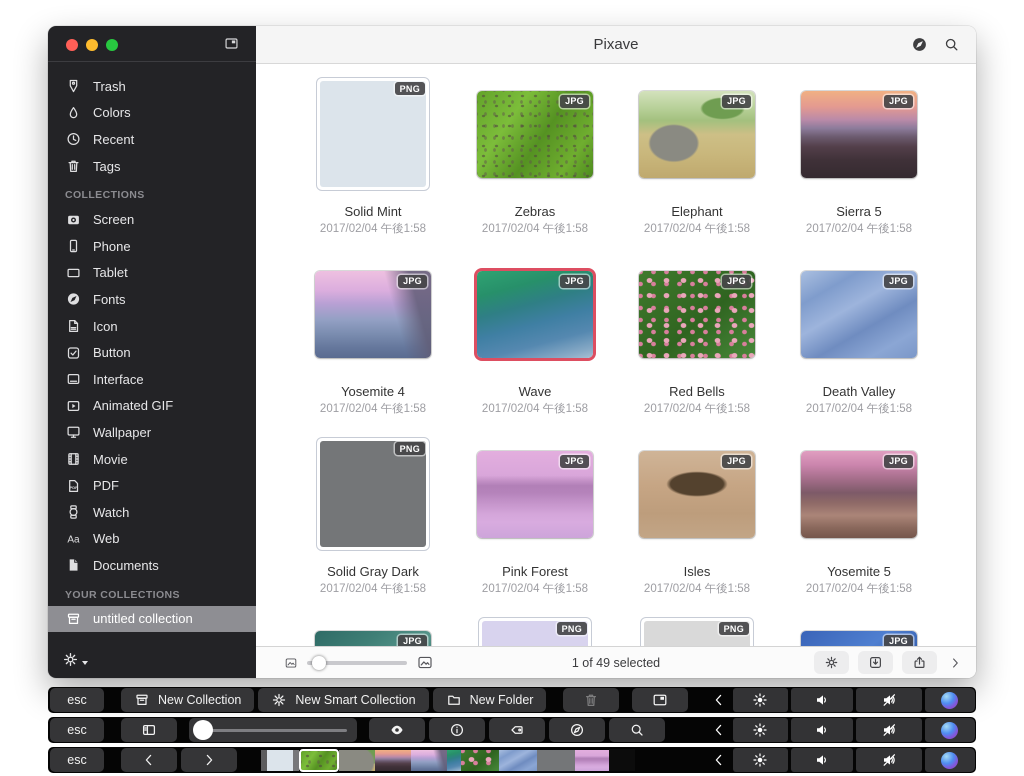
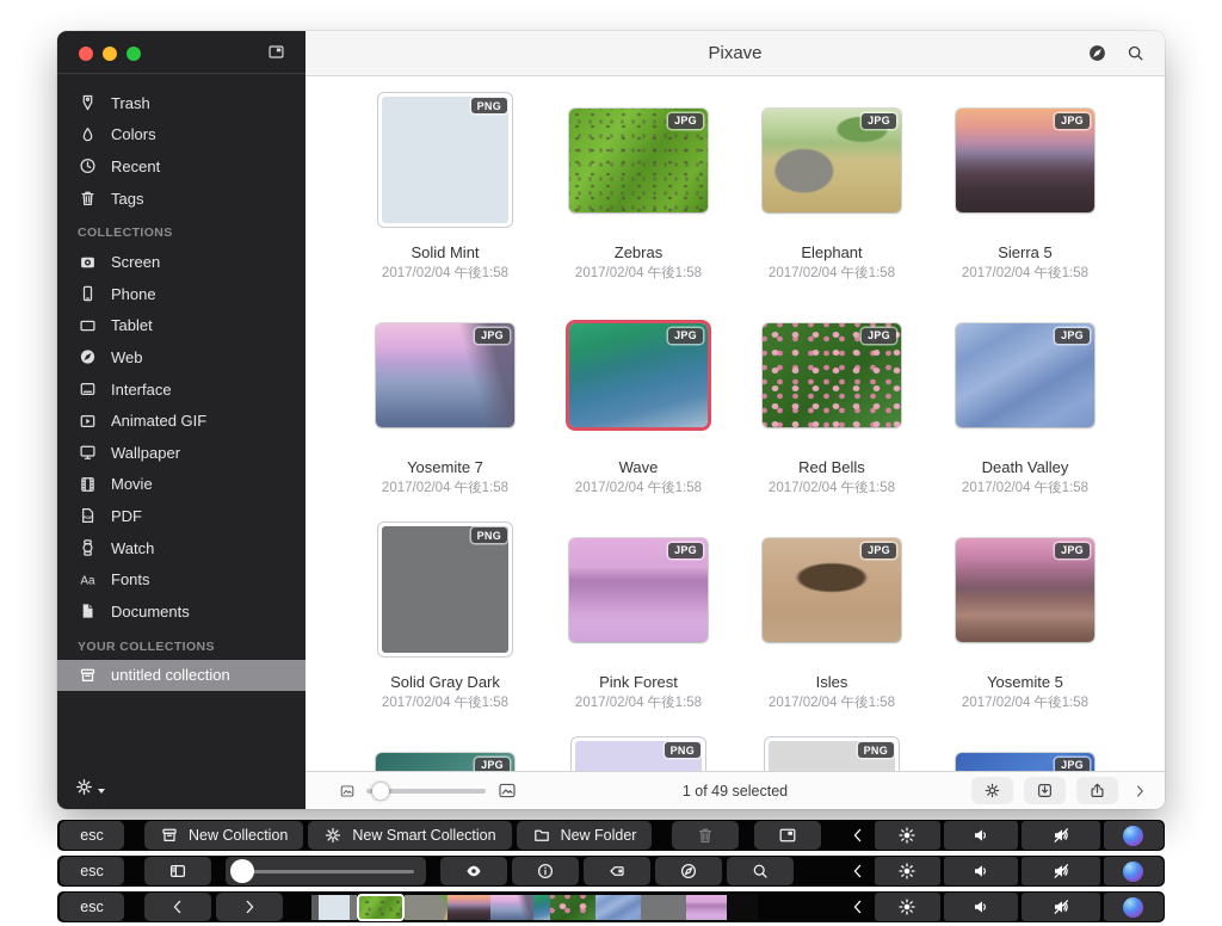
  Trash
  Colors
  Recent
  Tags
  COLLECTIONS
  Screen
  Phone
  Tablet
- Fonts
+ Web
- Icon
- Button
  Interface
  Animated GIF
  Wallpaper
  Movie
  PDF
  Watch
  Aa
- Web
+ Fonts
  Documents
  YOUR COLLECTIONS
  untitled collection
  Pixave
  PNG
  Solid Mint
  2017/02/04 午後1:58
  JPG
  Zebras
  2017/02/04 午後1:58
  JPG
  Elephant
  2017/02/04 午後1:58
  JPG
  Sierra 5
  2017/02/04 午後1:58
  JPG
- Yosemite 4
+ Yosemite 7
  2017/02/04 午後1:58
  JPG
  Wave
  2017/02/04 午後1:58
  JPG
  Red Bells
  2017/02/04 午後1:58
  JPG
  Death Valley
  2017/02/04 午後1:58
  PNG
  Solid Gray Dark
  2017/02/04 午後1:58
  JPG
  Pink Forest
  2017/02/04 午後1:58
  JPG
  Isles
  2017/02/04 午後1:58
  JPG
  Yosemite 5
  2017/02/04 午後1:58
  JPG
  PNG
  PNG
  JPG
  1 of 49 selected
  esc
  New Collection
  New Smart Collection
  New Folder
  esc
  esc
